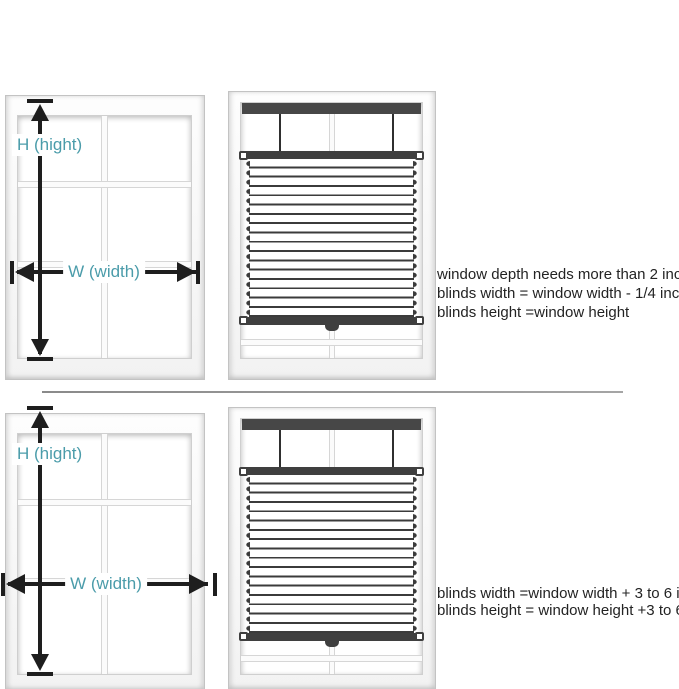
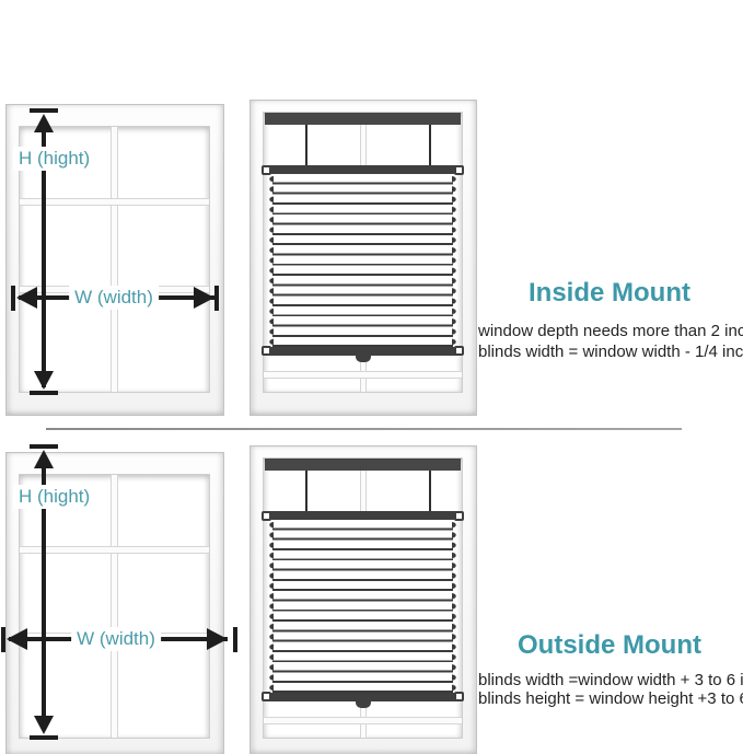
  H (hight)
  W (width)
+ Inside Mount
  window depth needs more than 2 inc
  blinds width = window width - 1/4 inc
- blinds height =window height
  H (hight)
  W (width)
+ Outside Mount
  blinds width =window width + 3 to 6 i
  blinds height = window height +3 to
